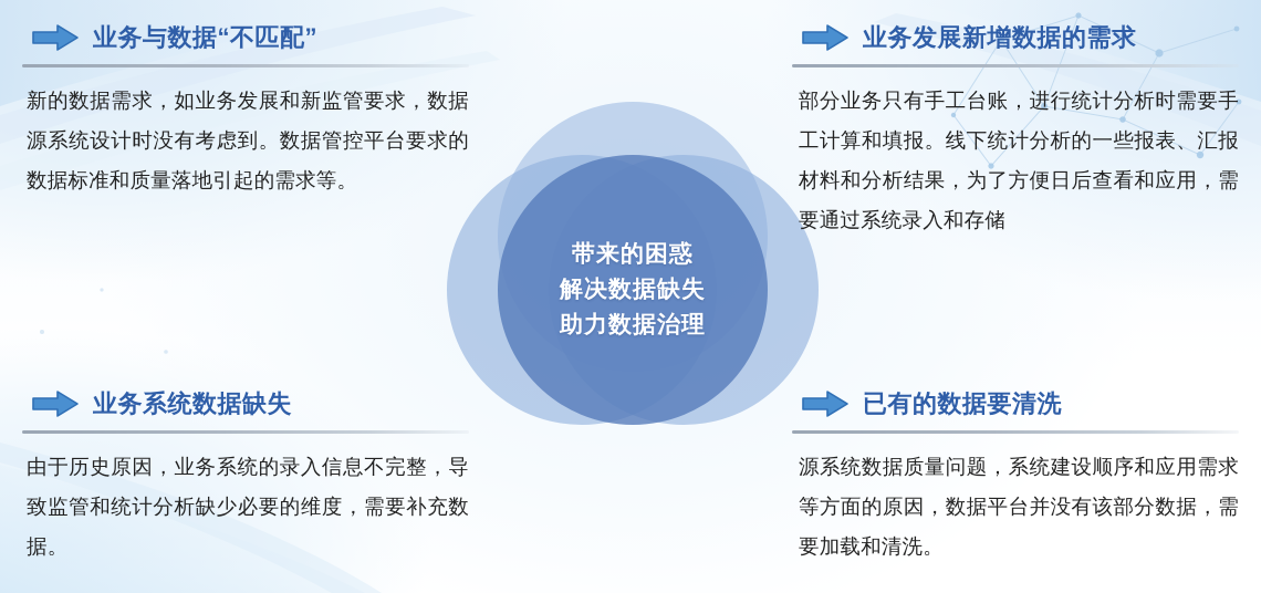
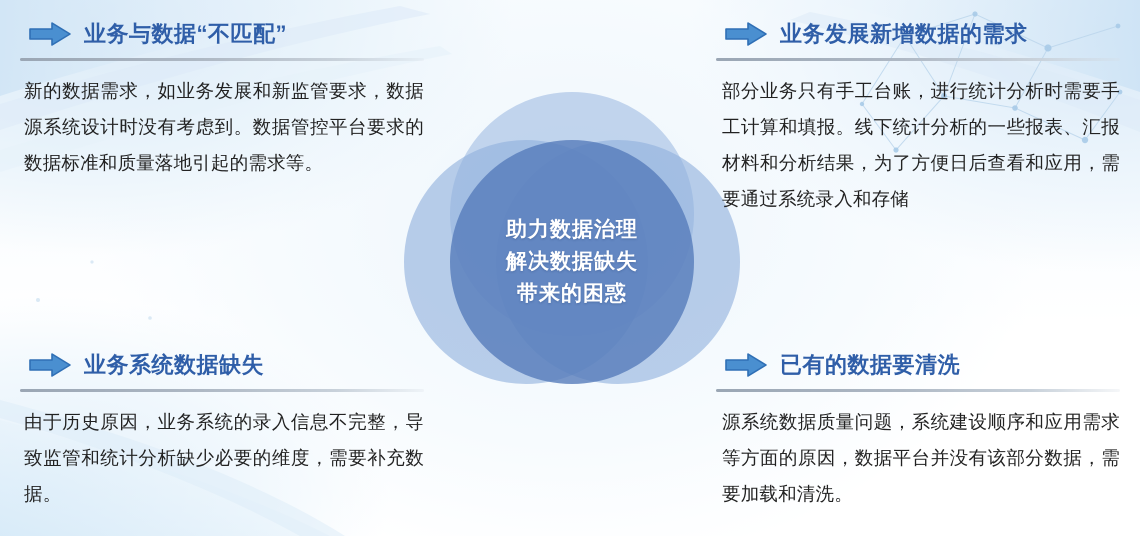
- 带来的困惑
+ 助力数据治理
  解决数据缺失
- 助力数据治理
+ 带来的困惑
  业务与数据“不匹配”
  新的数据需求，如业务发展和新监管要求，数据源系统设计时没有考虑到。数据管控平台要求的数据标准和质量落地引起的需求等。
  业务发展新增数据的需求
  部分业务只有手工台账，进行统计分析时需要手工计算和填报。线下统计分析的一些报表、汇报材料和分析结果，为了方便日后查看和应用，需要通过系统录入和存储
  业务系统数据缺失
  由于历史原因，业务系统的录入信息不完整，导致监管和统计分析缺少必要的维度，需要补充数据。
  已有的数据要清洗
  源系统数据质量问题，系统建设顺序和应用需求等方面的原因，数据平台并没有该部分数据，需要加载和清洗。
